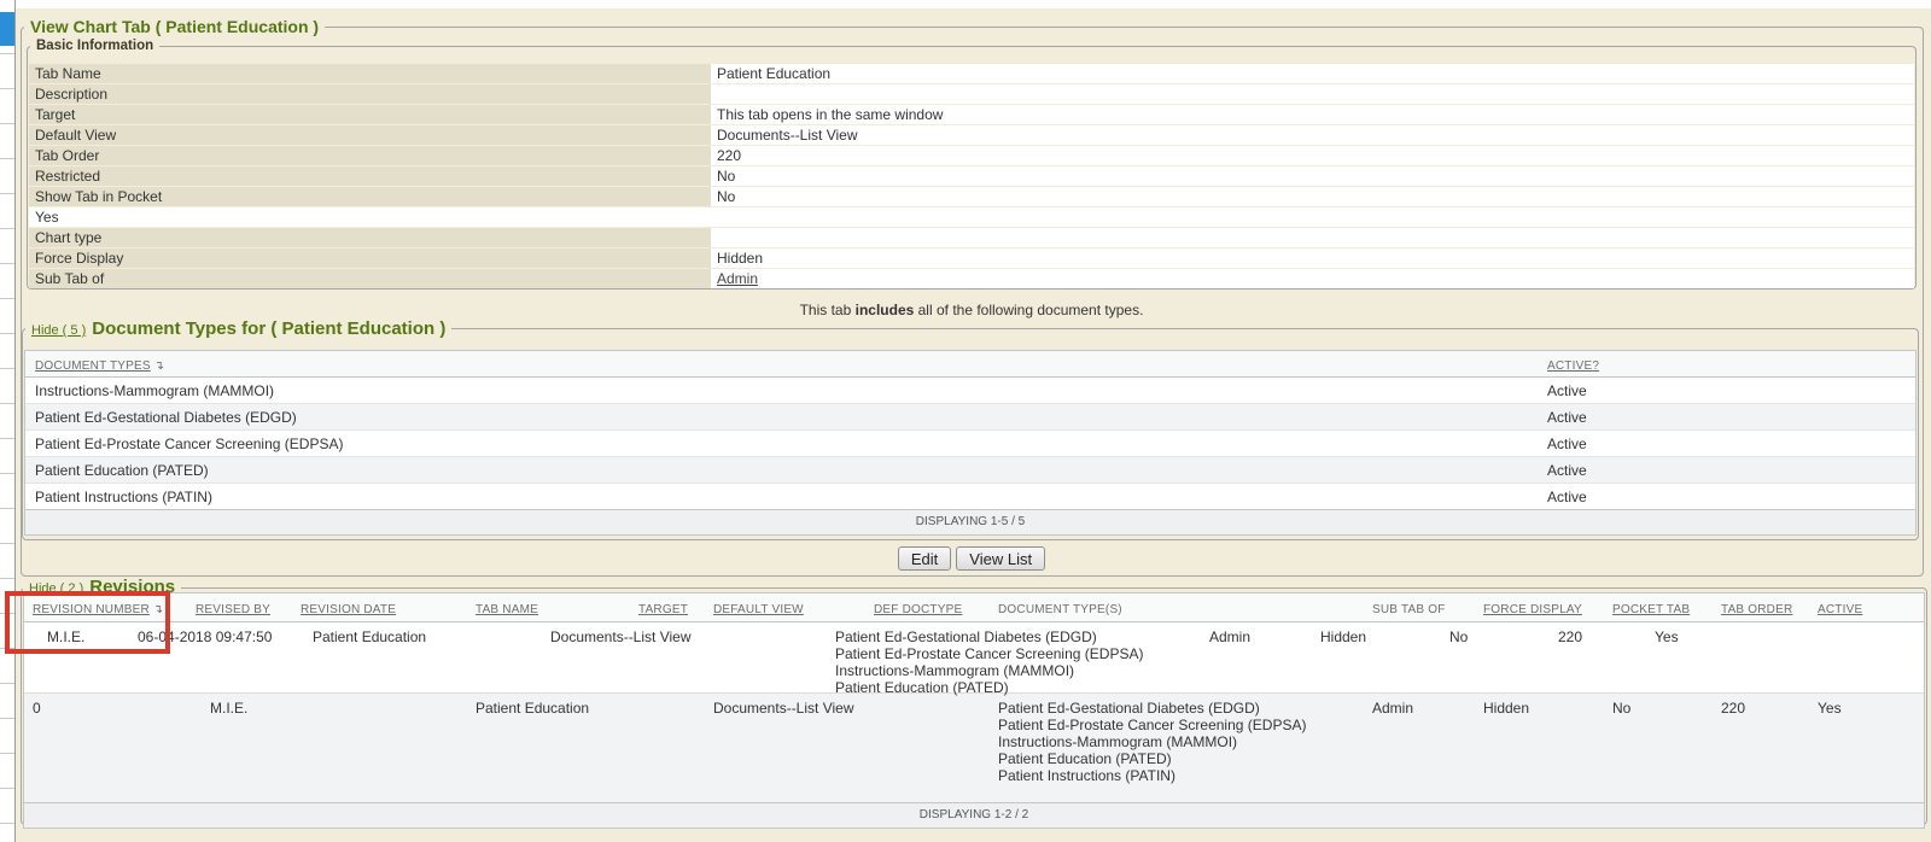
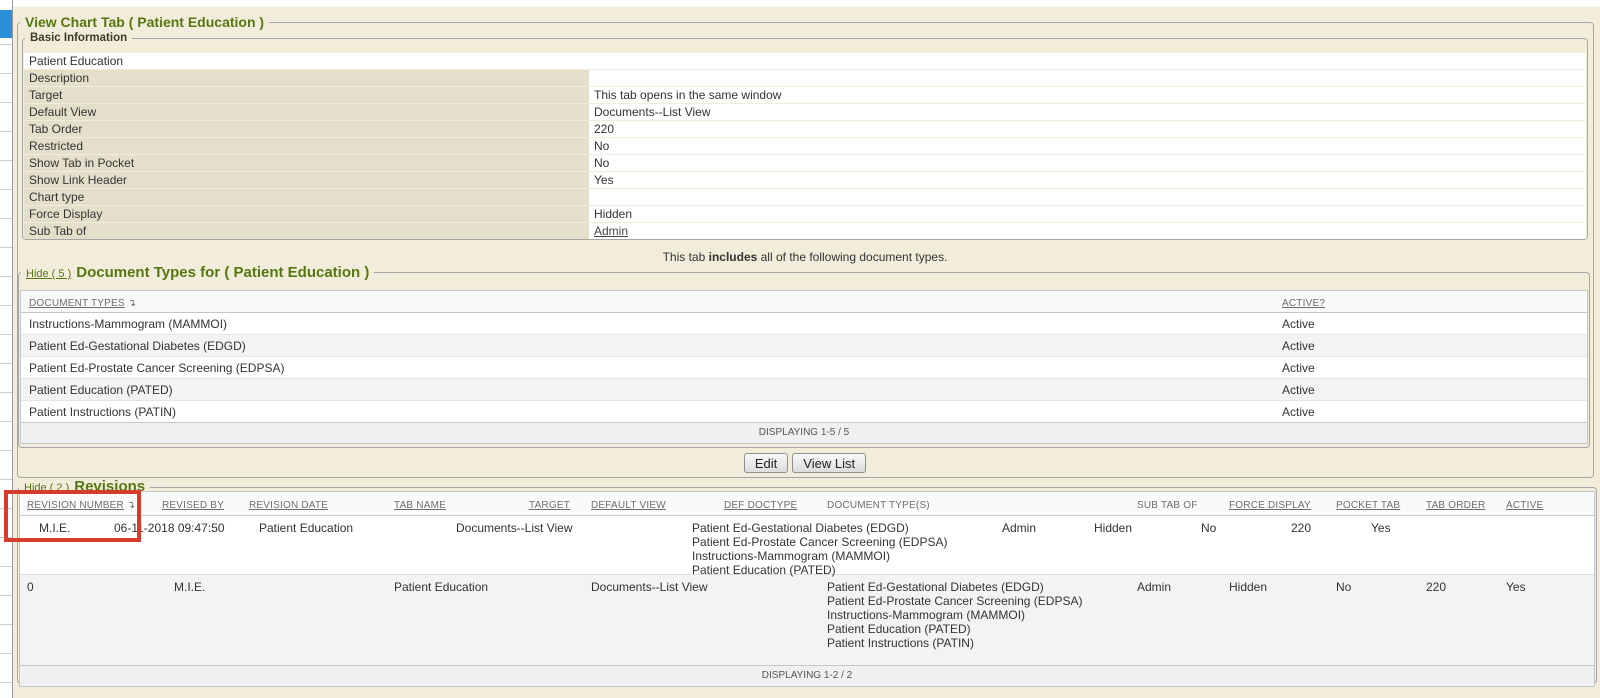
  View Chart Tab ( Patient Education )
  Basic Information
- Tab Name
  Patient Education
  Description
  Target
  This tab opens in the same window
  Default View
  Documents--List View
  Tab Order
  220
  Restricted
  No
  Show Tab in Pocket
  No
+ Show Link Header
  Yes
  Chart type
  Force Display
  Hidden
  Sub Tab of
  Admin
  This tab includes all of the following document types.
  Hide ( 5 ) Document Types for ( Patient Education )
  DOCUMENT TYPES ↴
  ACTIVE?
  Instructions-Mammogram (MAMMOI)
  Active
  Patient Ed-Gestational Diabetes (EDGD)
  Active
  Patient Ed-Prostate Cancer Screening (EDPSA)
  Active
  Patient Education (PATED)
  Active
  Patient Instructions (PATIN)
  Active
  DISPLAYING 1-5 / 5
  Edit View List
  Hide ( 2 ) Revisions
  REVISION NUMBER ↴
  REVISED BY
  REVISION DATE
  TAB NAME
  TARGET
  DEFAULT VIEW
  DEF DOCTYPE
  DOCUMENT TYPE(S)
  SUB TAB OF
  FORCE DISPLAY
  POCKET TAB
  TAB ORDER
  ACTIVE
  M.I.E.
- 06-04-2018 09:47:50
+ 06-11-2018 09:47:50
  Patient Education
  Documents--List View
  Patient Ed-Gestational Diabetes (EDGD)
  Patient Ed-Prostate Cancer Screening (EDPSA)
  Instructions-Mammogram (MAMMOI)
  Patient Education (PATED)
  Admin
  Hidden
  No
  220
  Yes
  0
  M.I.E.
  Patient Education
  Documents--List View
  Patient Ed-Gestational Diabetes (EDGD)
  Patient Ed-Prostate Cancer Screening (EDPSA)
  Instructions-Mammogram (MAMMOI)
  Patient Education (PATED)
  Patient Instructions (PATIN)
  Admin
  Hidden
  No
  220
  Yes
  DISPLAYING 1-2 / 2
